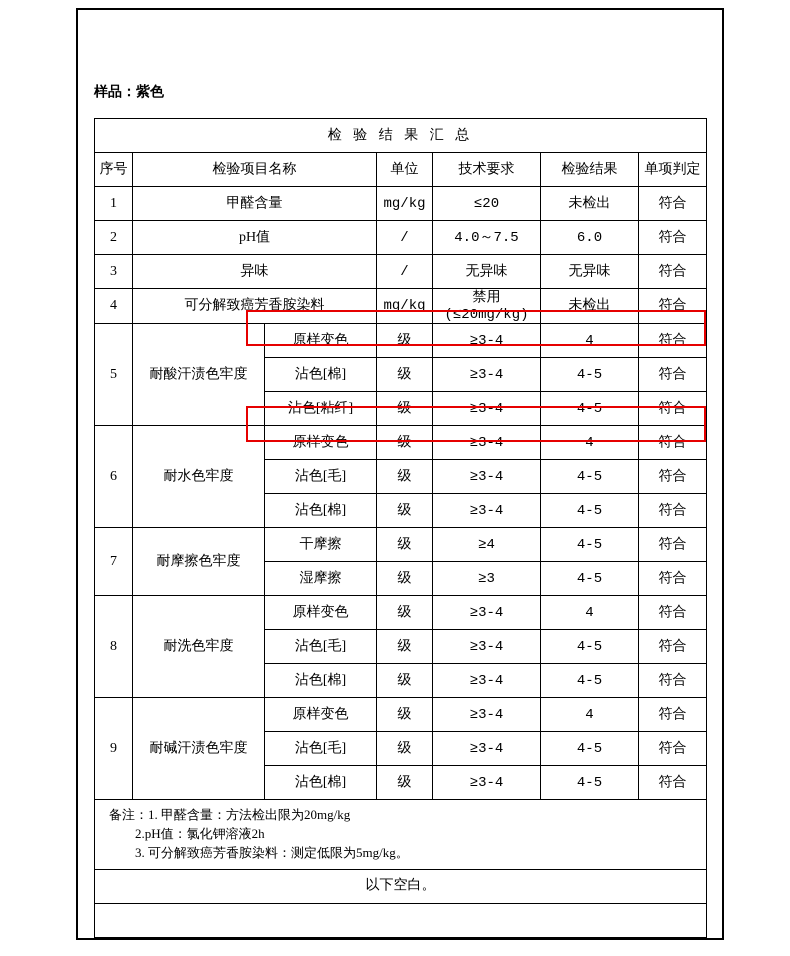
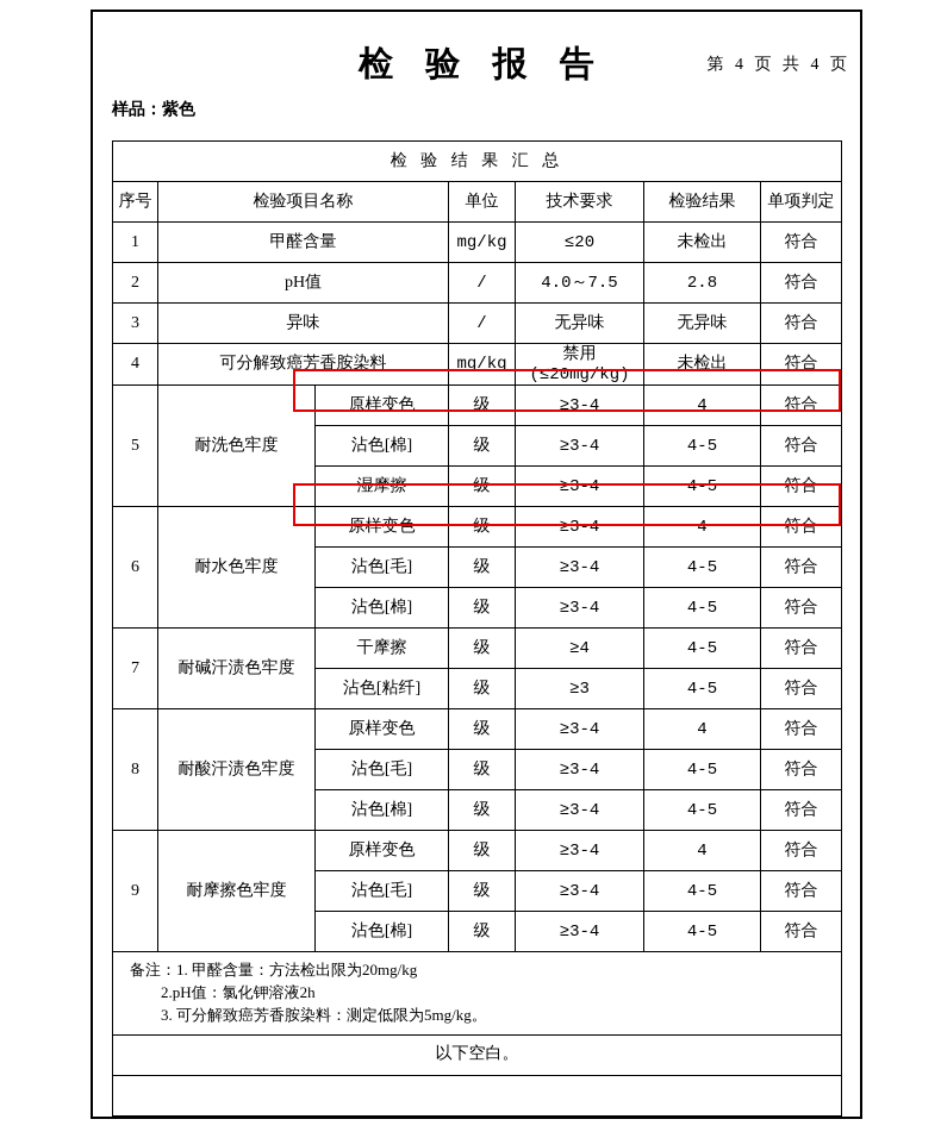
+ 检 验 报 告
+ 第 4 页 共 4 页
  样品：紫色
  检 验 结 果 汇 总
  序号	检验项目名称	单位	技术要求	检验结果	单项判定
  1	甲醛含量	mg/kg	≤20	未检出	符合
- 2	pH值	/	4.0～7.5	6.0	符合
+ 2	pH值	/	4.0～7.5	2.8	符合
  3	异味	/	无异味	无异味	符合
  4	可分解致癌芳香胺染料	mg/kg	禁用(≤20mg/kg)	未检出	符合
- 5	耐酸汗渍色牢度	原样变色	级	≥3-4	4	符合
+ 5	耐洗色牢度	原样变色	级	≥3-4	4	符合
  沾色[棉]	级	≥3-4	4-5	符合
- 沾色[粘纤]	级	≥3-4	4-5	符合
+ 湿摩擦	级	≥3-4	4-5	符合
  6	耐水色牢度	原样变色	级	≥3-4	4	符合
  沾色[毛]	级	≥3-4	4-5	符合
  沾色[棉]	级	≥3-4	4-5	符合
- 7	耐摩擦色牢度	干摩擦	级	≥4	4-5	符合
+ 7	耐碱汗渍色牢度	干摩擦	级	≥4	4-5	符合
- 湿摩擦	级	≥3	4-5	符合
+ 沾色[粘纤]	级	≥3	4-5	符合
- 8	耐洗色牢度	原样变色	级	≥3-4	4	符合
+ 8	耐酸汗渍色牢度	原样变色	级	≥3-4	4	符合
  沾色[毛]	级	≥3-4	4-5	符合
  沾色[棉]	级	≥3-4	4-5	符合
- 9	耐碱汗渍色牢度	原样变色	级	≥3-4	4	符合
+ 9	耐摩擦色牢度	原样变色	级	≥3-4	4	符合
  沾色[毛]	级	≥3-4	4-5	符合
  沾色[棉]	级	≥3-4	4-5	符合
  备注：1. 甲醛含量：方法检出限为20mg/kg 2.pH值：氯化钾溶液2h 3. 可分解致癌芳香胺染料：测定低限为5mg/kg。
  以下空白。
